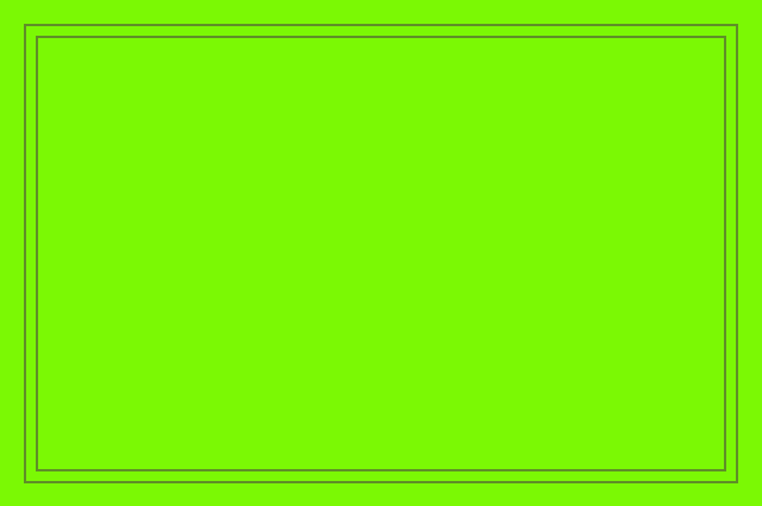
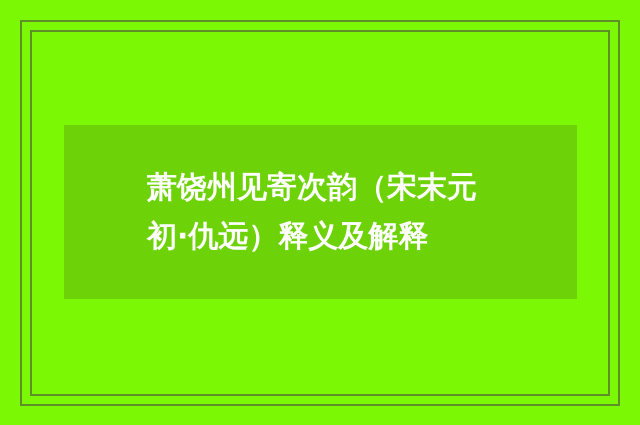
+ 萧饶州见寄次韵（宋末元
+ 初·仇远）释义及解释
